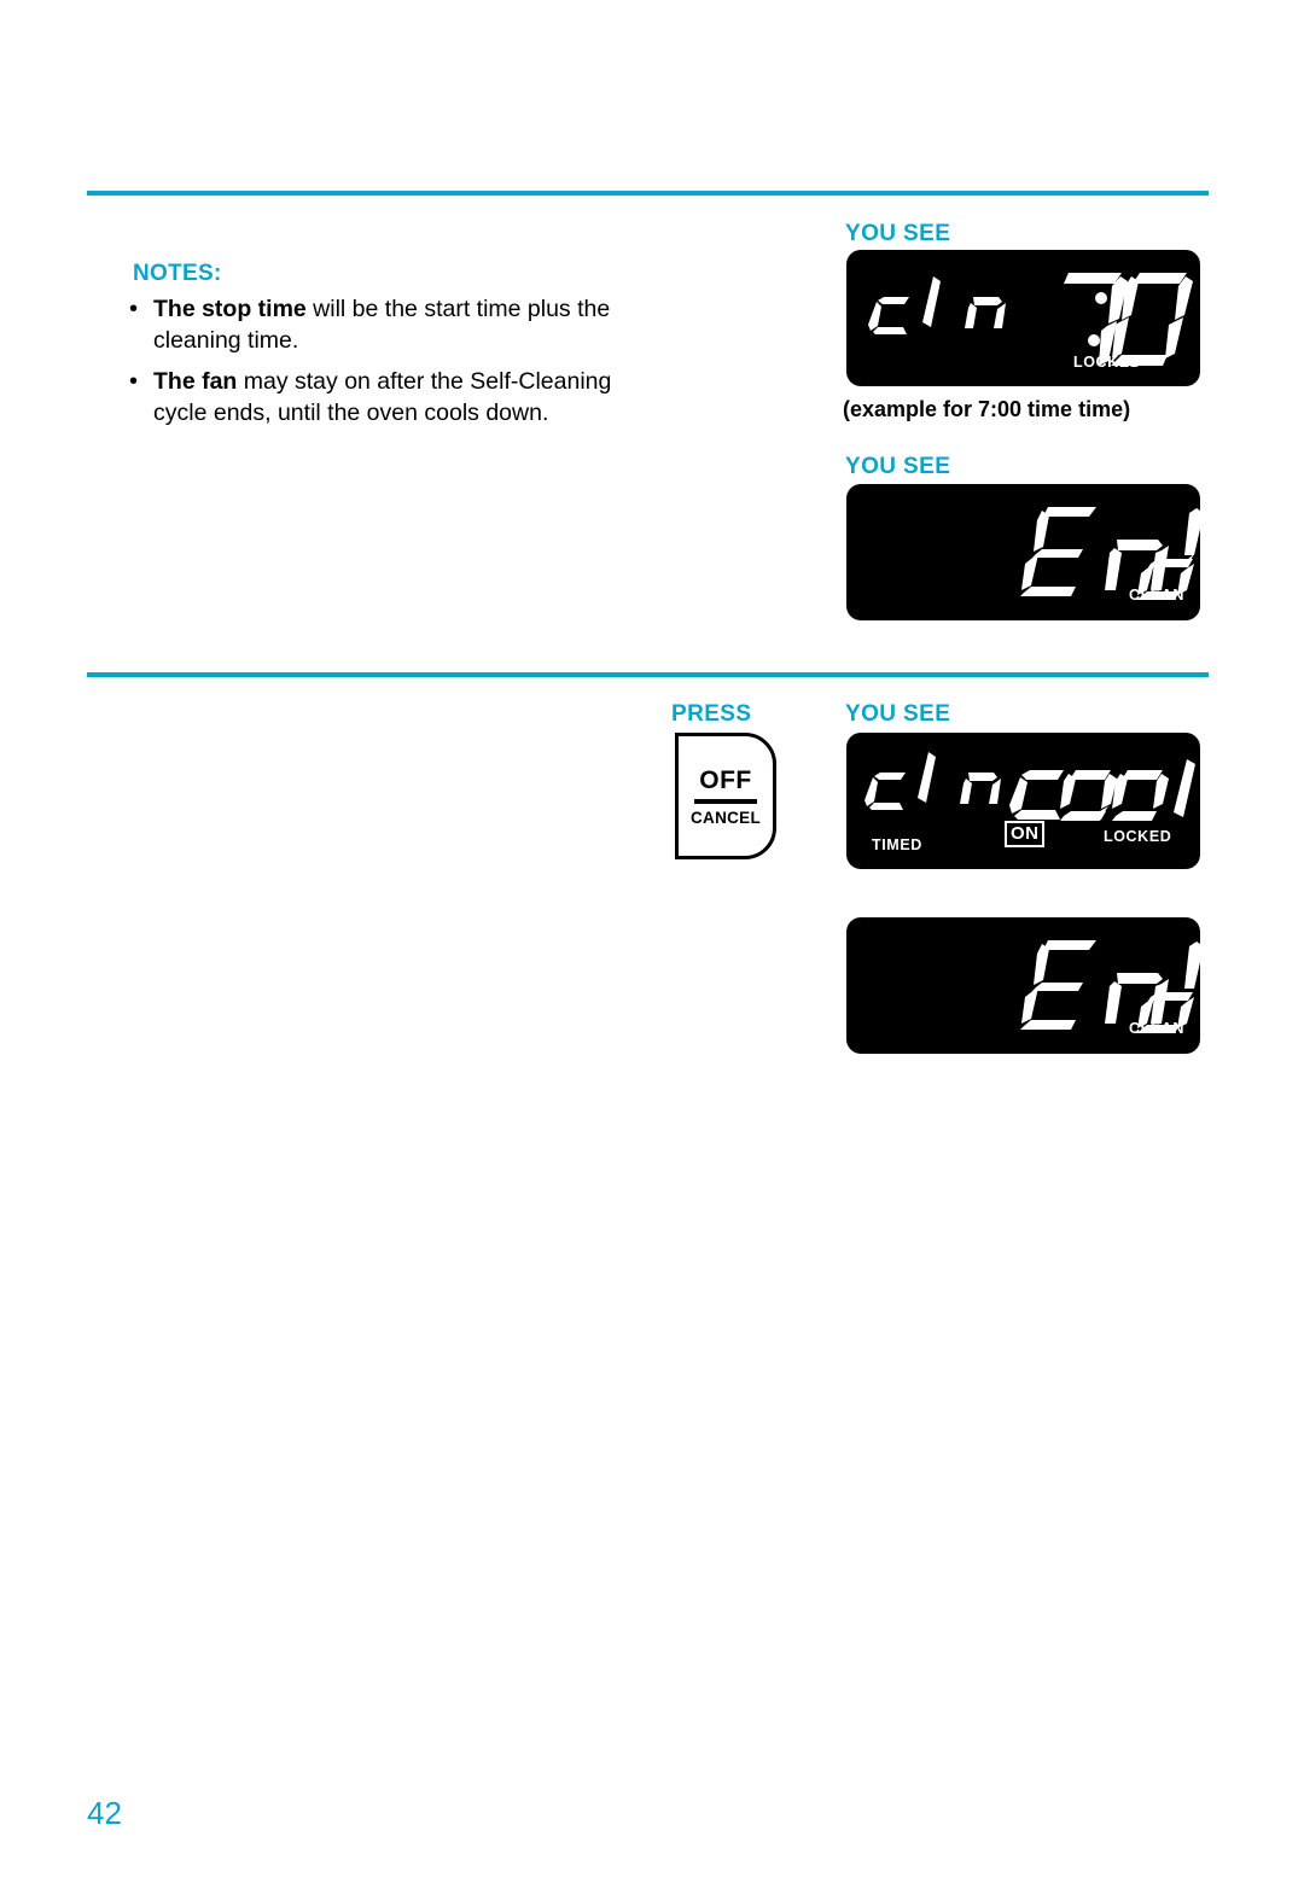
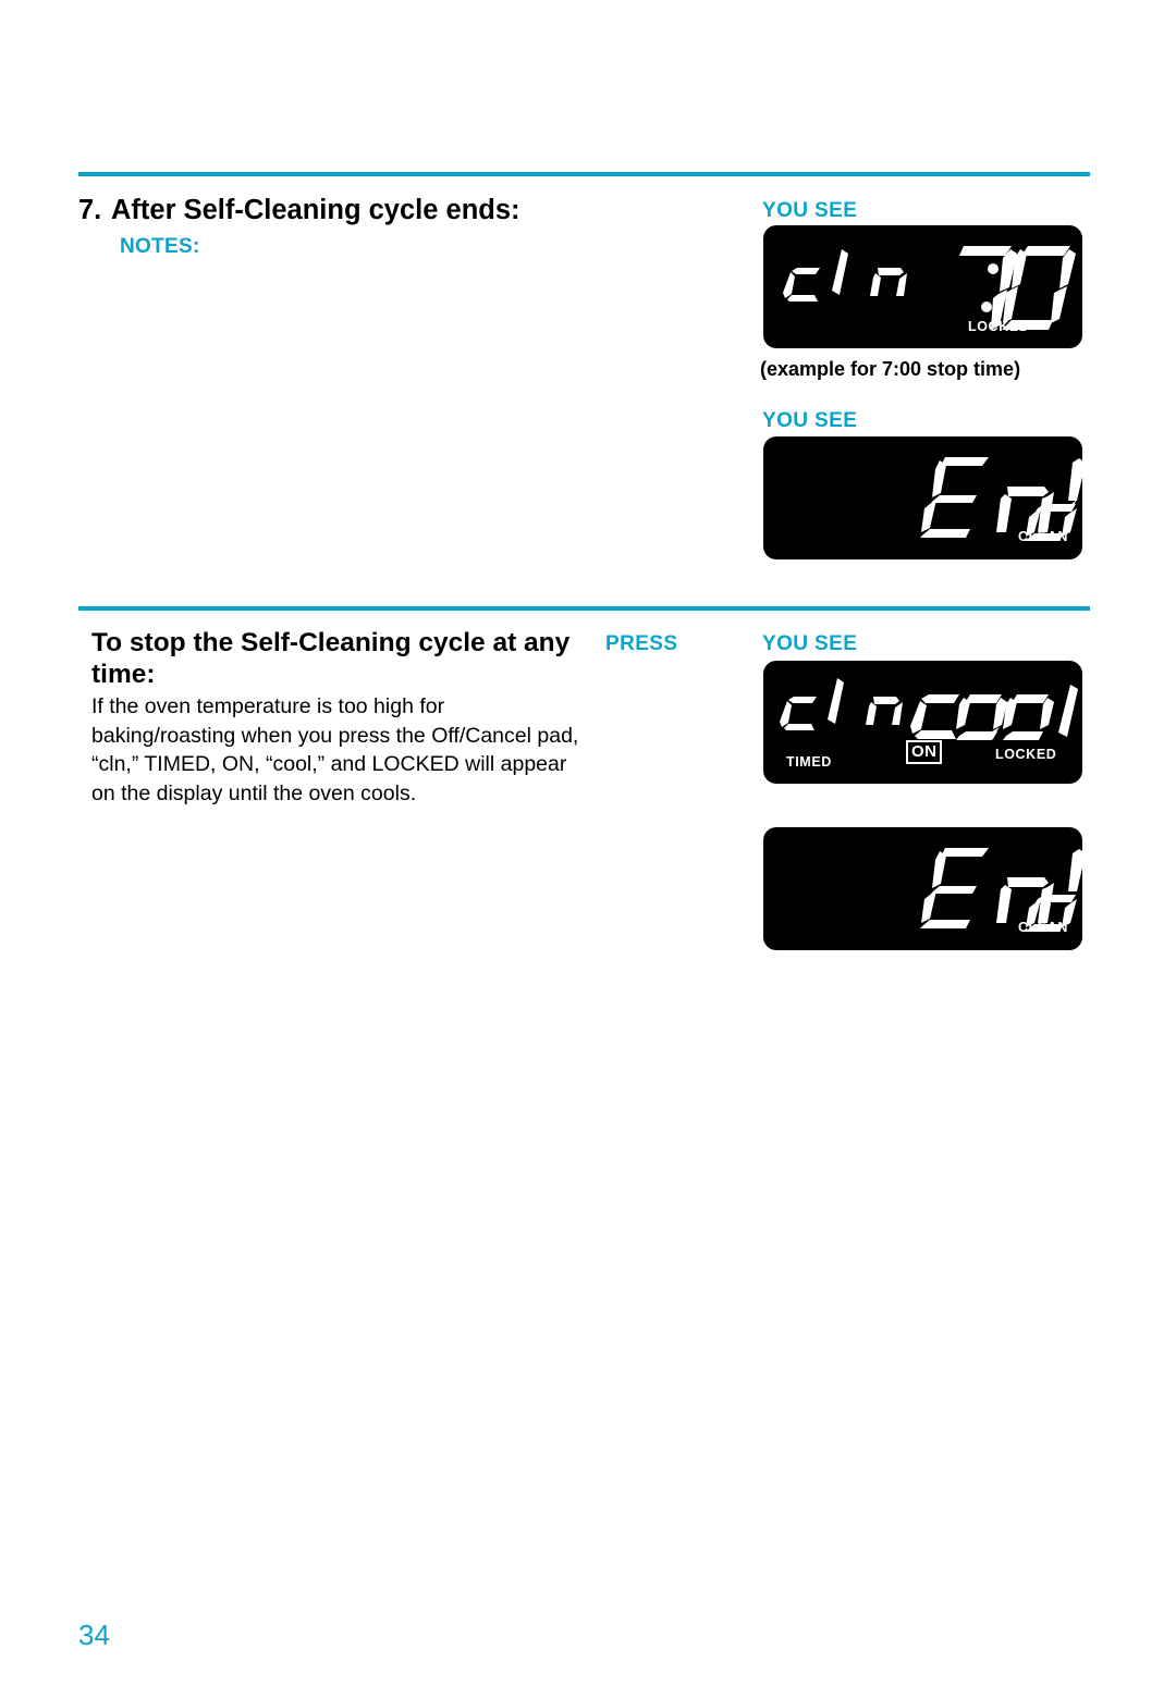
+ 7. After Self-Cleaning cycle ends:
  NOTES:
- The stop time will be the start time plus the cleaning time.
- The fan may stay on after the Self-Cleaning cycle ends, until the oven cools down.
  YOU SEE
- (example for 7:00 time time)
+ (example for 7:00 stop time)
  YOU SEE
  LOCKED
  CLEAN
  TIMED
  ON
  LOCKED
  CLEAN
+ To stop the Self-Cleaning cycle at any time:
+ If the oven temperature is too high for baking/roasting when you press the Off/Cancel pad, “cln,” TIMED, ON, “cool,” and LOCKED will appear on the display until the oven cools.
  PRESS
  YOU SEE
- OFF
- CANCEL
- 42
+ 34
